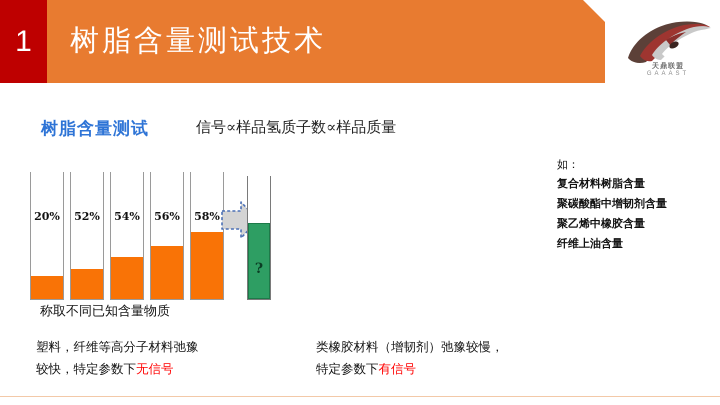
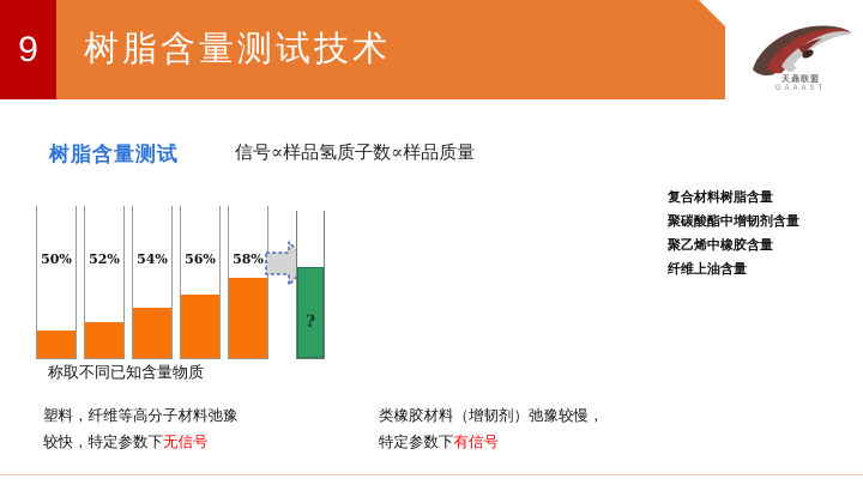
- 1
+ 9
  树脂含量测试技术
  天鼎联盟
  树脂含量测试
  信号∝样品氢质子数∝样品质量
- 20%
+ 50%
  52%
  54%
  56%
  58%
  称取不同已知含量物质
  ?
- 如：
  复合材料树脂含量
  聚碳酸酯中增韧剂含量
  聚乙烯中橡胶含量
  纤维上油含量
  塑料，纤维等高分子材料弛豫
  较快，特定参数下无信号
  类橡胶材料（增韧剂）弛豫较慢，
  特定参数下有信号
